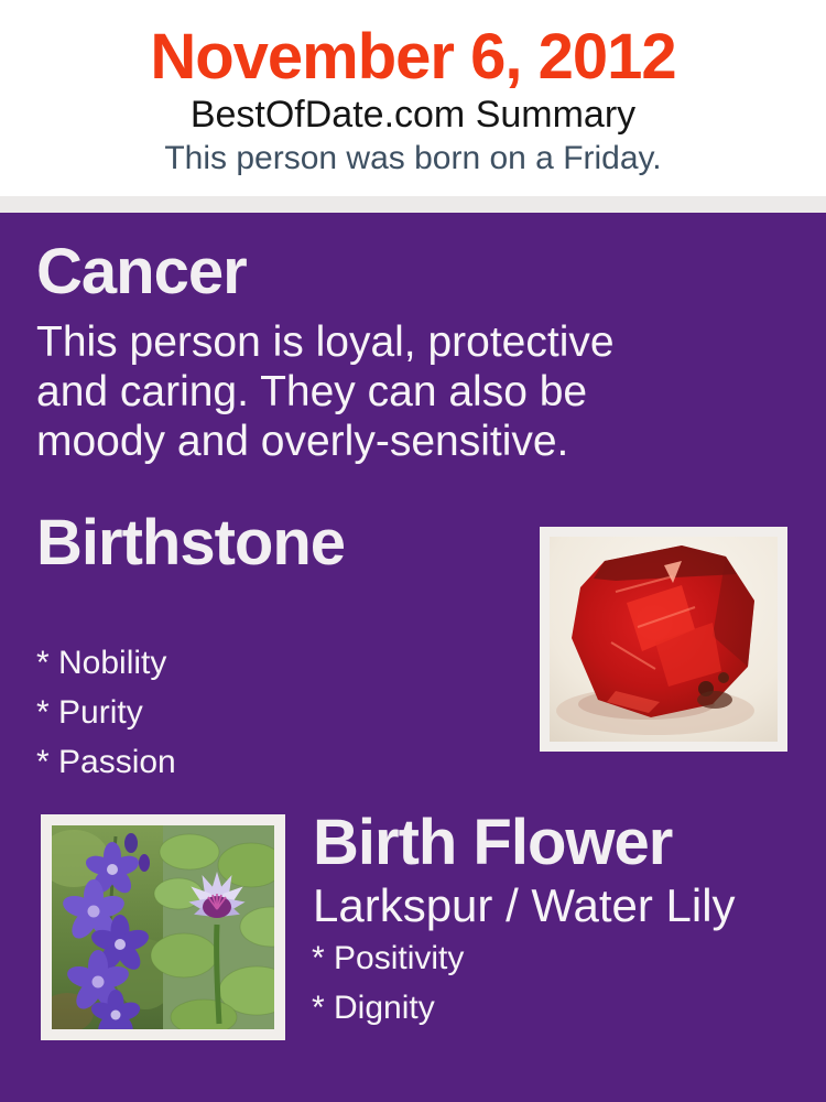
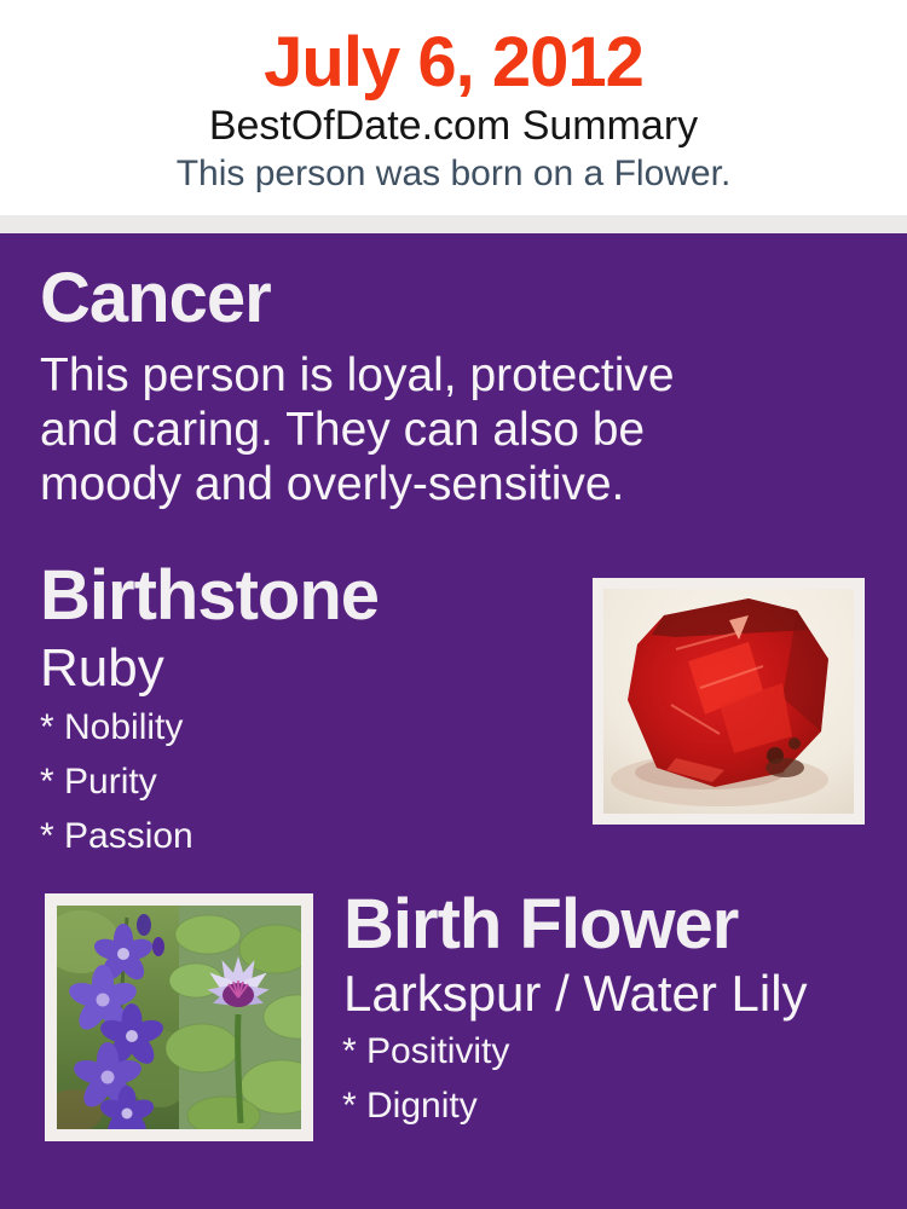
- November 6, 2012
+ July 6, 2012
  BestOfDate.com Summary
- This person was born on a Friday.
+ This person was born on a Flower.
  Cancer
  This person is loyal, protective
  and caring. They can also be
  moody and overly-sensitive.
  Birthstone
+ Ruby
  * Nobility
  * Purity
  * Passion
  Birth Flower
  Larkspur / Water Lily
  * Positivity
  * Dignity
